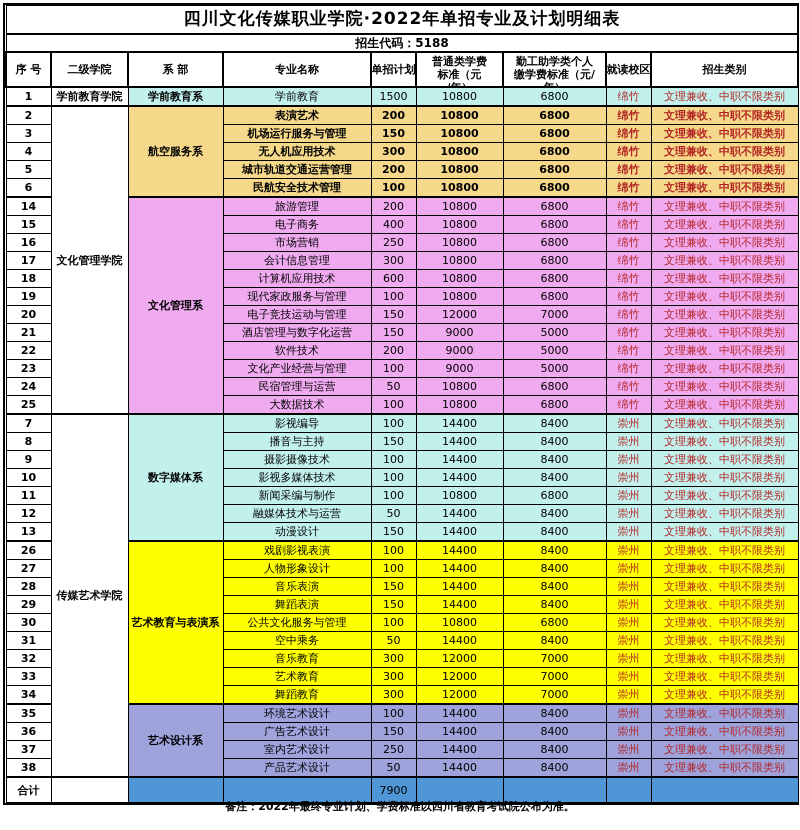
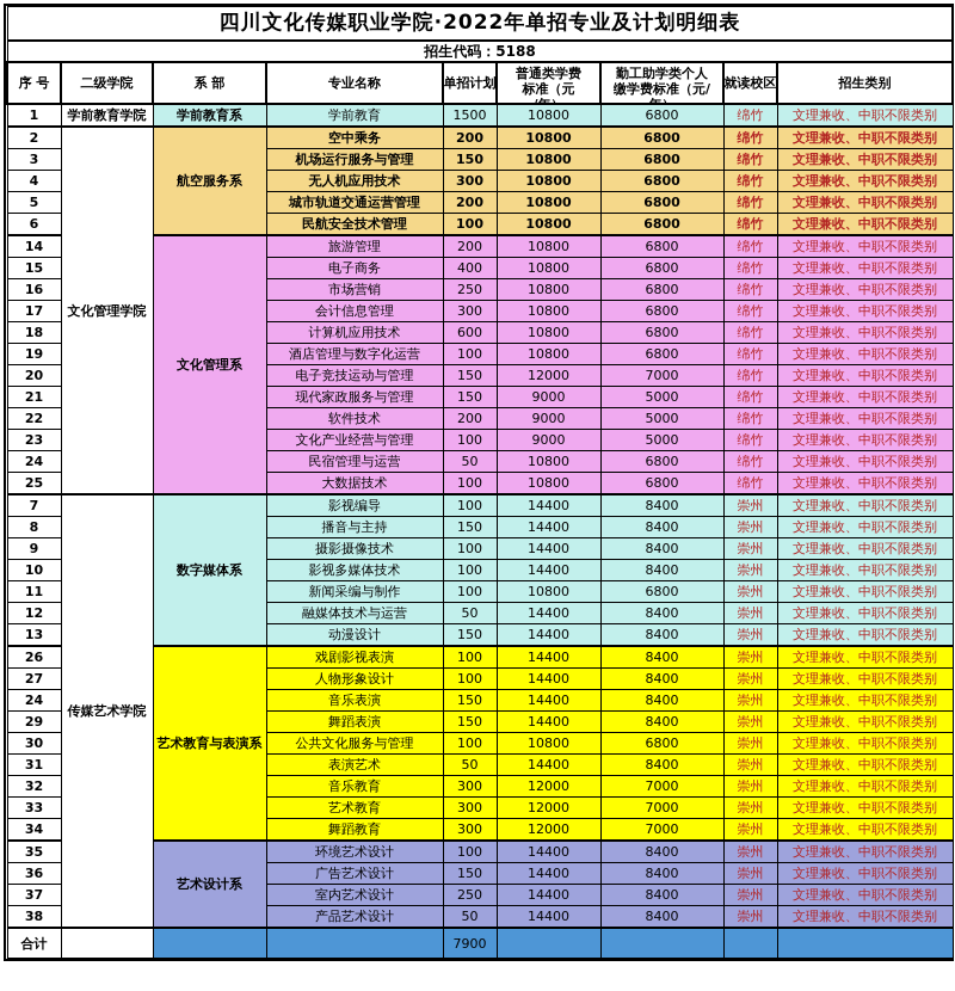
  四川文化传媒职业学院·2022年单招专业及计划明细表
  招生代码：5188
  序 号	二级学院	系 部	专业名称	单招计划	普通类学费标准（元	勤工助学类个人缴学费标准（元/	就读校区	招生类别
  1	学前教育学院	学前教育系	学前教育	1500	10800	6800	绵竹	文理兼收、中职不限类别
- 2	文化管理学院	航空服务系	表演艺术	200	10800	6800	绵竹	文理兼收、中职不限类别
+ 2	文化管理学院	航空服务系	空中乘务	200	10800	6800	绵竹	文理兼收、中职不限类别
  3	机场运行服务与管理	150	10800	6800	绵竹	文理兼收、中职不限类别
  4	无人机应用技术	300	10800	6800	绵竹	文理兼收、中职不限类别
  5	城市轨道交通运营管理	200	10800	6800	绵竹	文理兼收、中职不限类别
  6	民航安全技术管理	100	10800	6800	绵竹	文理兼收、中职不限类别
  14	文化管理系	旅游管理	200	10800	6800	绵竹	文理兼收、中职不限类别
  15	电子商务	400	10800	6800	绵竹	文理兼收、中职不限类别
  16	市场营销	250	10800	6800	绵竹	文理兼收、中职不限类别
  17	会计信息管理	300	10800	6800	绵竹	文理兼收、中职不限类别
  18	计算机应用技术	600	10800	6800	绵竹	文理兼收、中职不限类别
- 19	现代家政服务与管理	100	10800	6800	绵竹	文理兼收、中职不限类别
+ 19	酒店管理与数字化运营	100	10800	6800	绵竹	文理兼收、中职不限类别
  20	电子竞技运动与管理	150	12000	7000	绵竹	文理兼收、中职不限类别
- 21	酒店管理与数字化运营	150	9000	5000	绵竹	文理兼收、中职不限类别
+ 21	现代家政服务与管理	150	9000	5000	绵竹	文理兼收、中职不限类别
  22	软件技术	200	9000	5000	绵竹	文理兼收、中职不限类别
  23	文化产业经营与管理	100	9000	5000	绵竹	文理兼收、中职不限类别
  24	民宿管理与运营	50	10800	6800	绵竹	文理兼收、中职不限类别
  25	大数据技术	100	10800	6800	绵竹	文理兼收、中职不限类别
  7	传媒艺术学院	数字媒体系	影视编导	100	14400	8400	崇州	文理兼收、中职不限类别
  8	播音与主持	150	14400	8400	崇州	文理兼收、中职不限类别
  9	摄影摄像技术	100	14400	8400	崇州	文理兼收、中职不限类别
  10	影视多媒体技术	100	14400	8400	崇州	文理兼收、中职不限类别
  11	新闻采编与制作	100	10800	6800	崇州	文理兼收、中职不限类别
  12	融媒体技术与运营	50	14400	8400	崇州	文理兼收、中职不限类别
  13	动漫设计	150	14400	8400	崇州	文理兼收、中职不限类别
  26	艺术教育与表演系	戏剧影视表演	100	14400	8400	崇州	文理兼收、中职不限类别
  27	人物形象设计	100	14400	8400	崇州	文理兼收、中职不限类别
- 28	音乐表演	150	14400	8400	崇州	文理兼收、中职不限类别
+ 24	音乐表演	150	14400	8400	崇州	文理兼收、中职不限类别
  29	舞蹈表演	150	14400	8400	崇州	文理兼收、中职不限类别
  30	公共文化服务与管理	100	10800	6800	崇州	文理兼收、中职不限类别
- 31	空中乘务	50	14400	8400	崇州	文理兼收、中职不限类别
+ 31	表演艺术	50	14400	8400	崇州	文理兼收、中职不限类别
  32	音乐教育	300	12000	7000	崇州	文理兼收、中职不限类别
  33	艺术教育	300	12000	7000	崇州	文理兼收、中职不限类别
  34	舞蹈教育	300	12000	7000	崇州	文理兼收、中职不限类别
  35	艺术设计系	环境艺术设计	100	14400	8400	崇州	文理兼收、中职不限类别
  36	广告艺术设计	150	14400	8400	崇州	文理兼收、中职不限类别
  37	室内艺术设计	250	14400	8400	崇州	文理兼收、中职不限类别
  38	产品艺术设计	50	14400	8400	崇州	文理兼收、中职不限类别
  合计				7900
- 备注：2022年最终专业计划、学费标准以四川省教育考试院公布为准。
